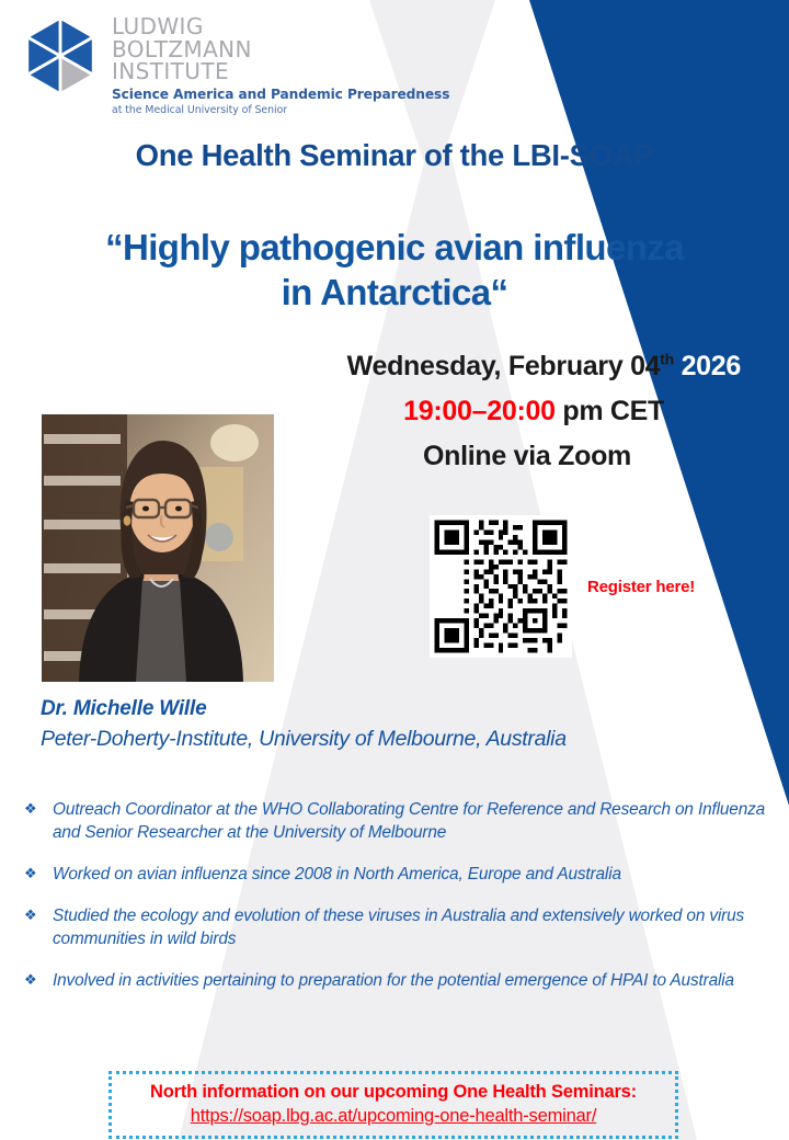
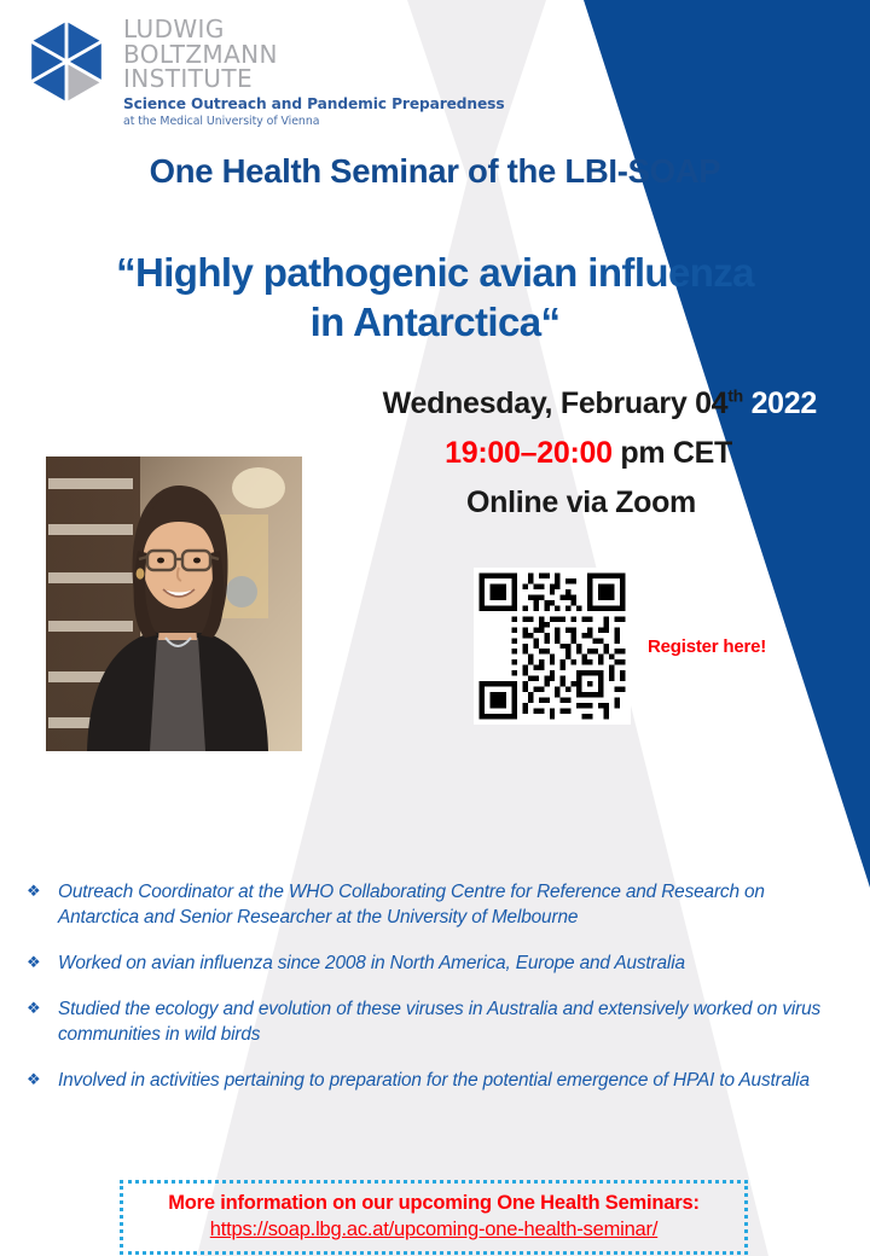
  LUDWIG
  BOLTZMANN
  INSTITUTE
- Science America and Pandemic Preparedness
+ Science Outreach and Pandemic Preparedness
- at the Medical University of Senior
+ at the Medical University of Vienna
  One Health Seminar of the LBI-SOAP
  “Highly pathogenic avian influenza
  in Antarctica“
- Wednesday, February 04th 2026
+ Wednesday, February 04th 2022
  19:00–20:00 pm CET
  Online via Zoom
  Register here!
- Dr. Michelle Wille
- Peter-Doherty-Institute, University of Melbourne, Australia
  ❖
- Outreach Coordinator at the WHO Collaborating Centre for Reference and Research on Influenza and Senior Researcher at the University of Melbourne
+ Outreach Coordinator at the WHO Collaborating Centre for Reference and Research on Antarctica and Senior Researcher at the University of Melbourne
  ❖
  Worked on avian influenza since 2008 in North America, Europe and Australia
  ❖
  Studied the ecology and evolution of these viruses in Australia and extensively worked on virus communities in wild birds
  ❖
  Involved in activities pertaining to preparation for the potential emergence of HPAI to Australia
- North information on our upcoming One Health Seminars:
+ More information on our upcoming One Health Seminars:
  https://soap.lbg.ac.at/upcoming-one-health-seminar/
